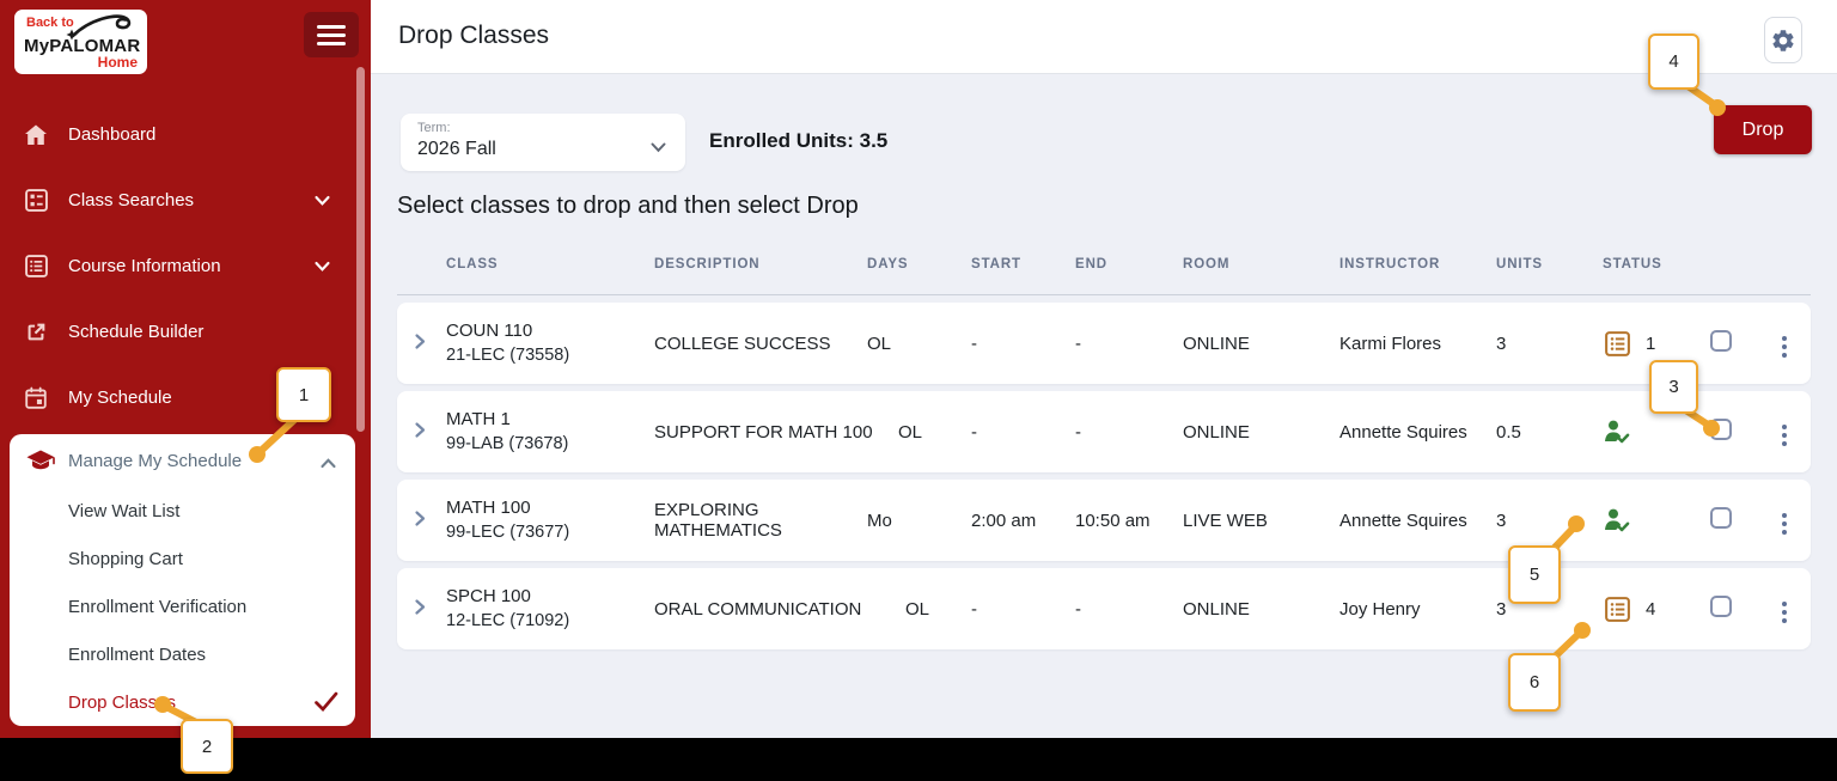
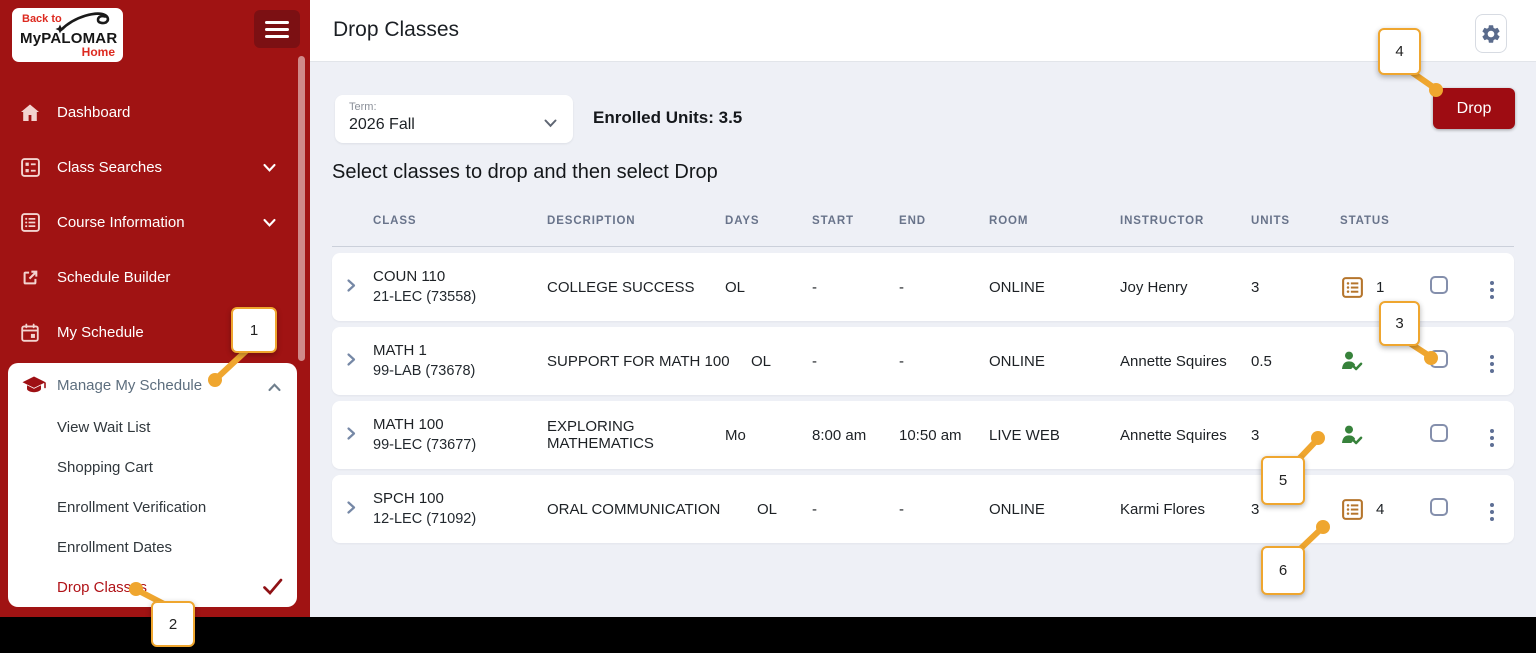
  Back to
  MyPALOMAR
  Home
  Dashboard
  Class Searches
  Course Information
  Schedule Builder
  My Schedule
  Manage My Schedule
  View Wait List
  Shopping Cart
  Enrollment Verification
  Enrollment Dates
  Drop Classs
  Drop Classes
  Term:
  2026 Fall
  Enrolled Units: 3.5
  Drop
  Select classes to drop and then select Drop
  CLASS
  DESCRIPTION
  DAYS
  START
  END
  ROOM
  INSTRUCTOR
  UNITS
  STATUS
  COUN 110
  21-LEC (73558)
  COLLEGE SUCCESS
  OL
  -
  -
  ONLINE
- Karmi Flores
+ Joy Henry
  3
  1
  MATH 1
  99-LAB (73678)
  SUPPORT FOR MATH 10
  OL
  -
  -
  ONLINE
  Annette Squires
  0.5
  MATH 100
  99-LEC (73677)
  EXPLORING MATHEMATICS
  Mo
- 2:00 am
+ 8:00 am
  10:50 am
  LIVE WEB
  Annette Squires
  3
  SPCH 100
  12-LEC (71092)
  ORAL COMMUNICATION
  OL
  -
  -
  ONLINE
- Joy Henry
+ Karmi Flores
  3
  4
  1
  2
  3
  4
  5
  6
